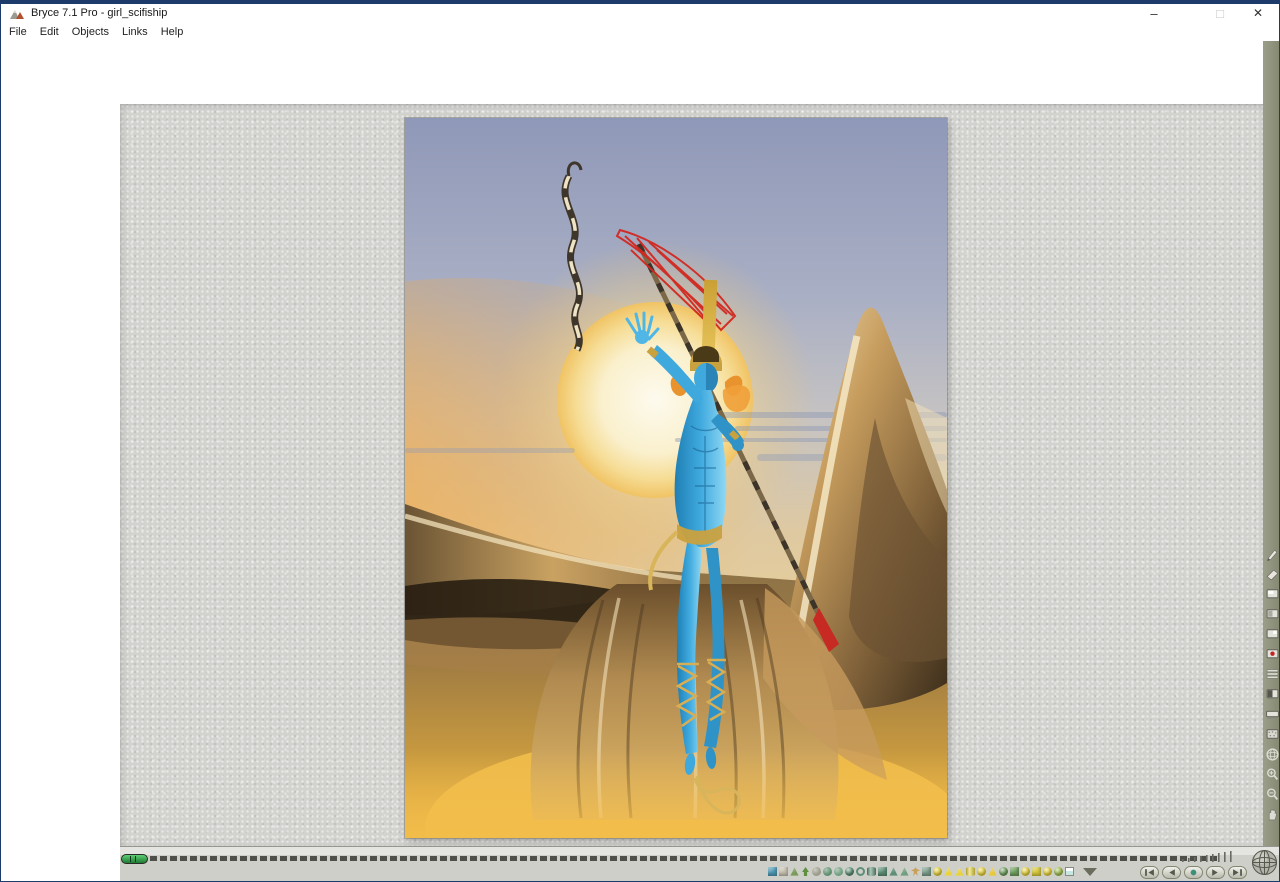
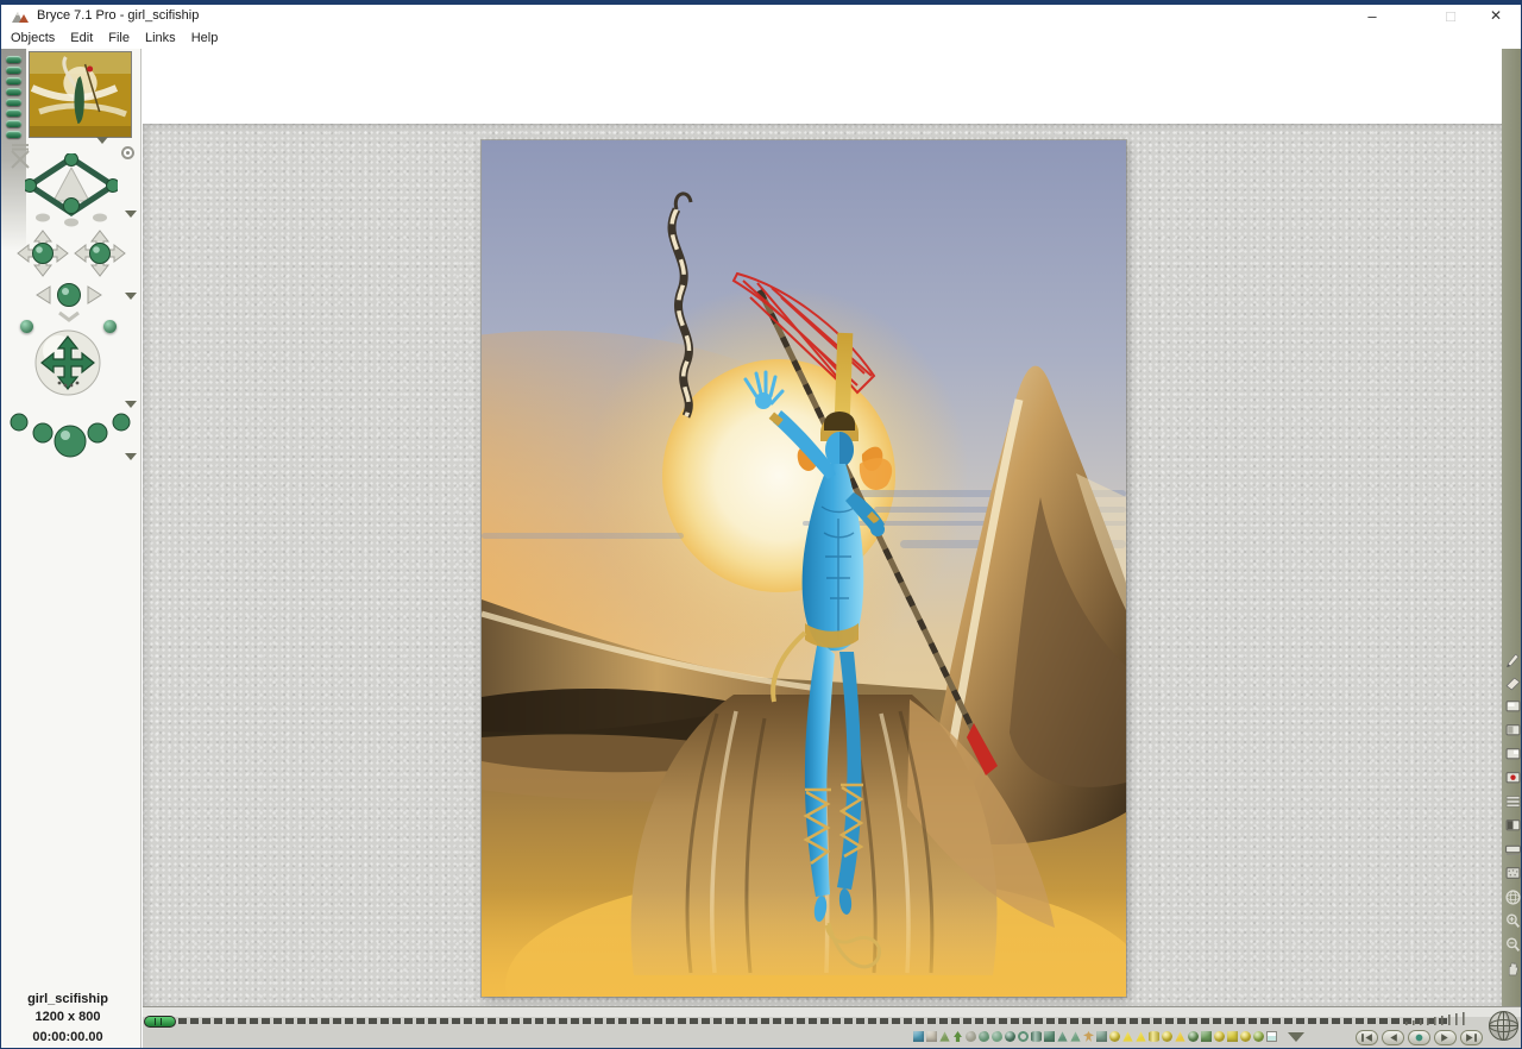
  Bryce 7.1 Pro - girl_scifiship
  –
  □
  ✕
- File
+ Objects
  Edit
- Objects
+ File
  Links
  Help
+ girl_scifiship
+ 1200 x 800
+ 00:00:00.00
